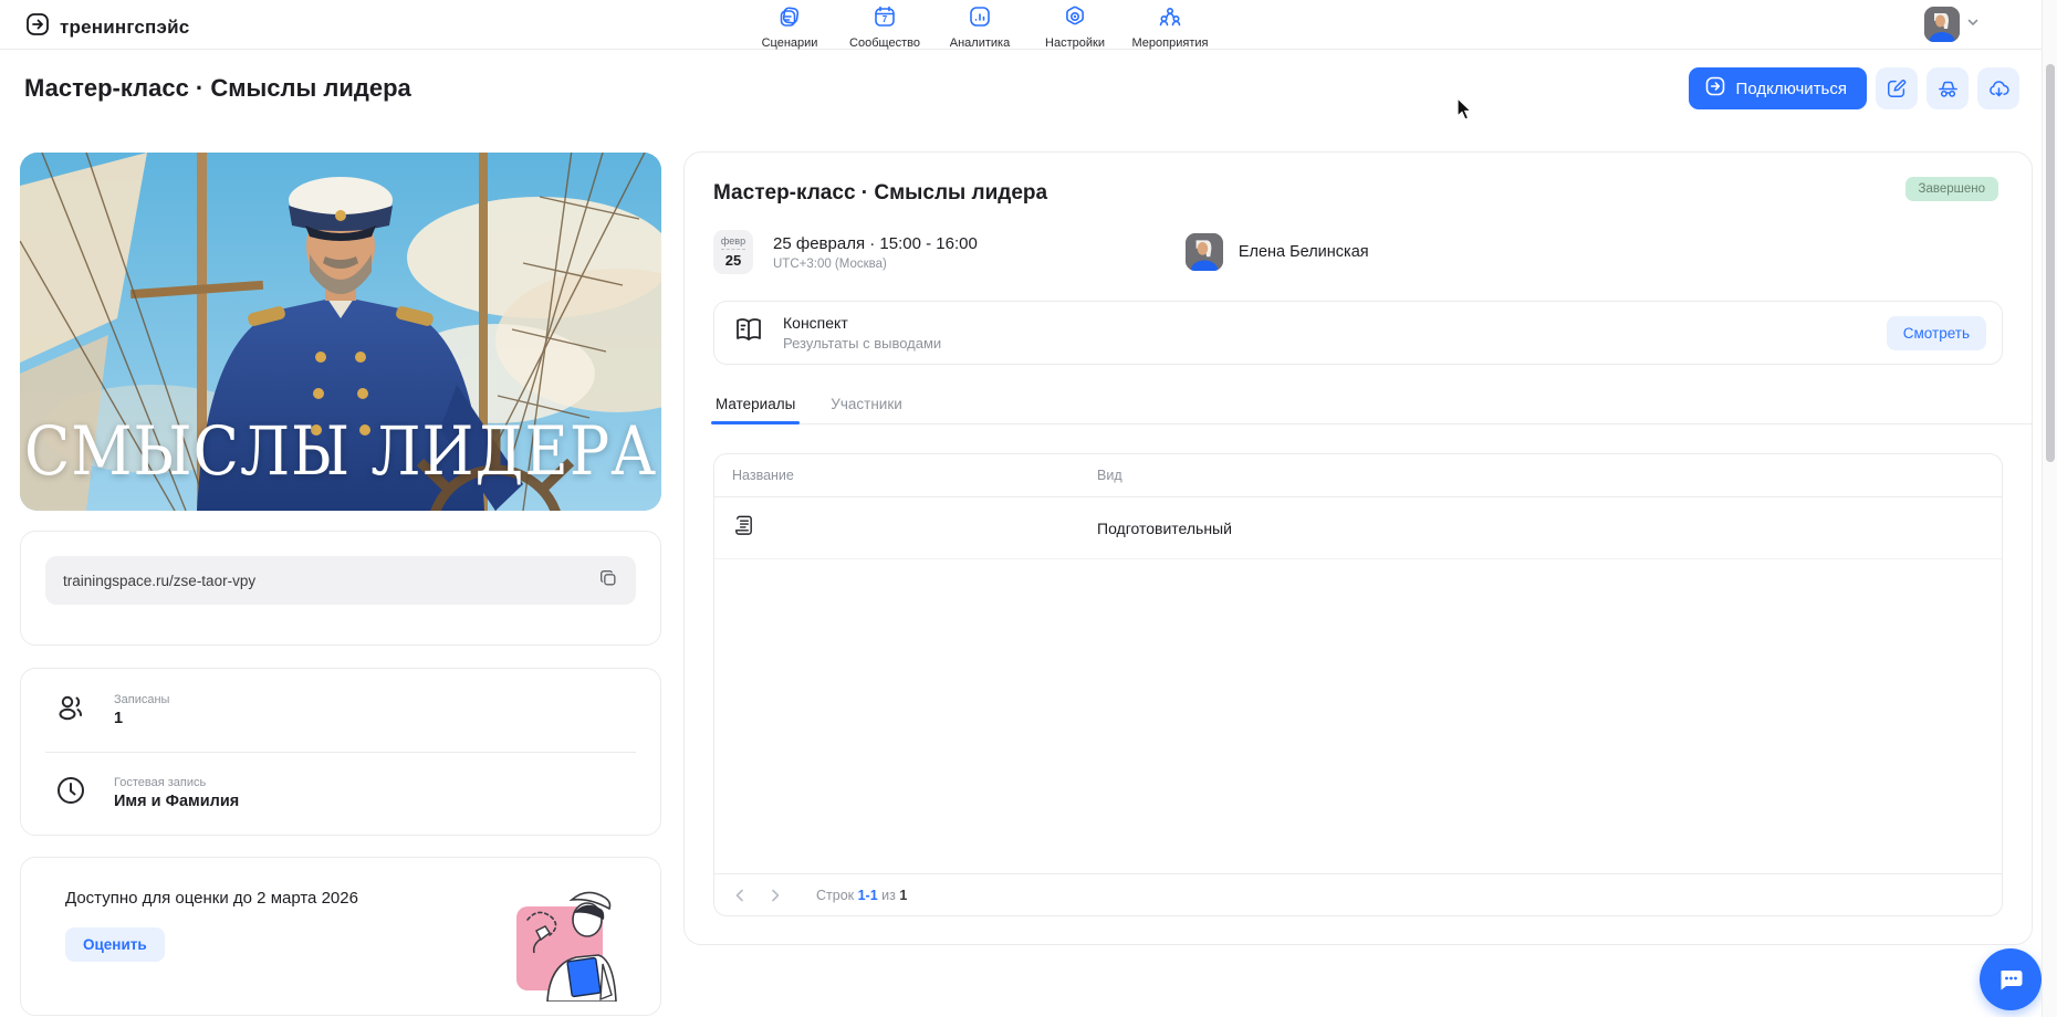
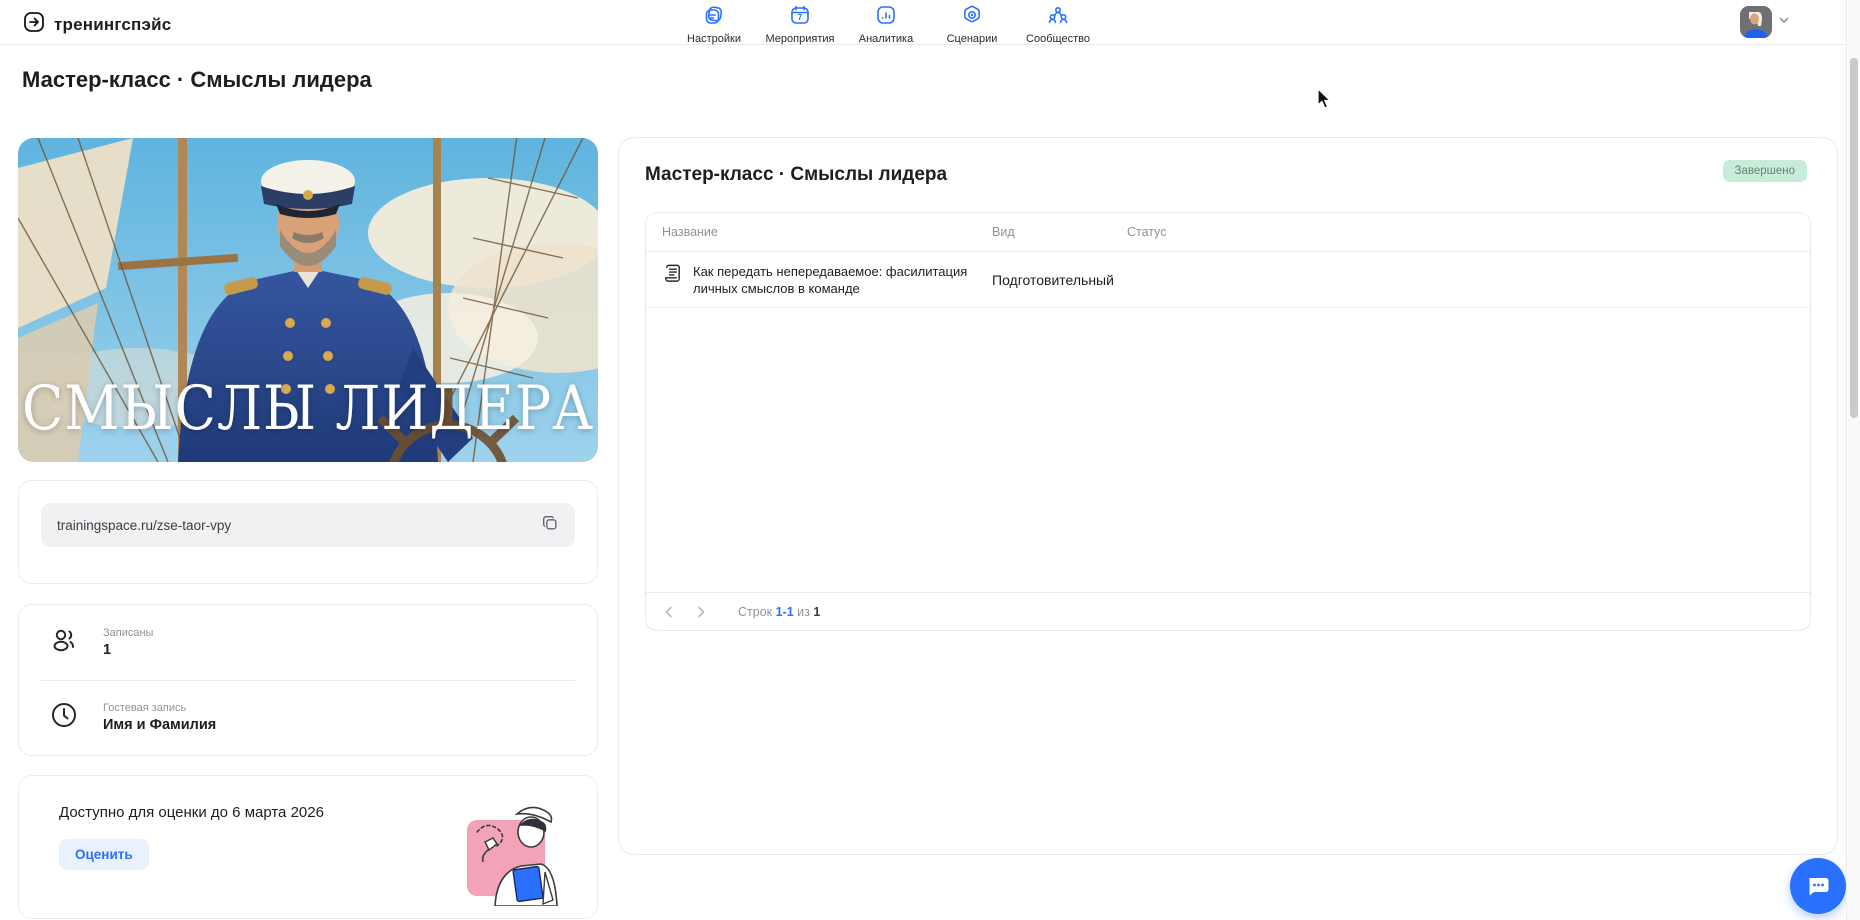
  тренингспэйс
- Сценарии
+ Настройки
  7
- Сообщество
+ Мероприятия
  Аналитика
- Настройки
+ Сценарии
- Мероприятия
+ Сообщество
  Мастер-класс · Смыслы лидера
- Подключиться
  СМЫСЛЫ ЛИДЕРА
  trainingspace.ru/zse-taor-vpy
  Записаны
  1
  Гостевая запись
  Имя и Фамилия
- Доступно для оценки до 2 марта 2026
+ Доступно для оценки до 6 марта 2026
  Оценить
  Мастер-класс · Смыслы лидера
  Завершено
- февр
- 25
- 25 февраля · 15:00 - 16:00
- UTC+3:00 (Москва)
- Елена Белинская
- Конспект
- Результаты с выводами
- Смотреть
- Материалы
- Участники
  Название
  Вид
+ Статус
+ Как передать непередаваемое: фасилитация личных смыслов в команде
  Подготовительный
  Строк 1-1 из 1
